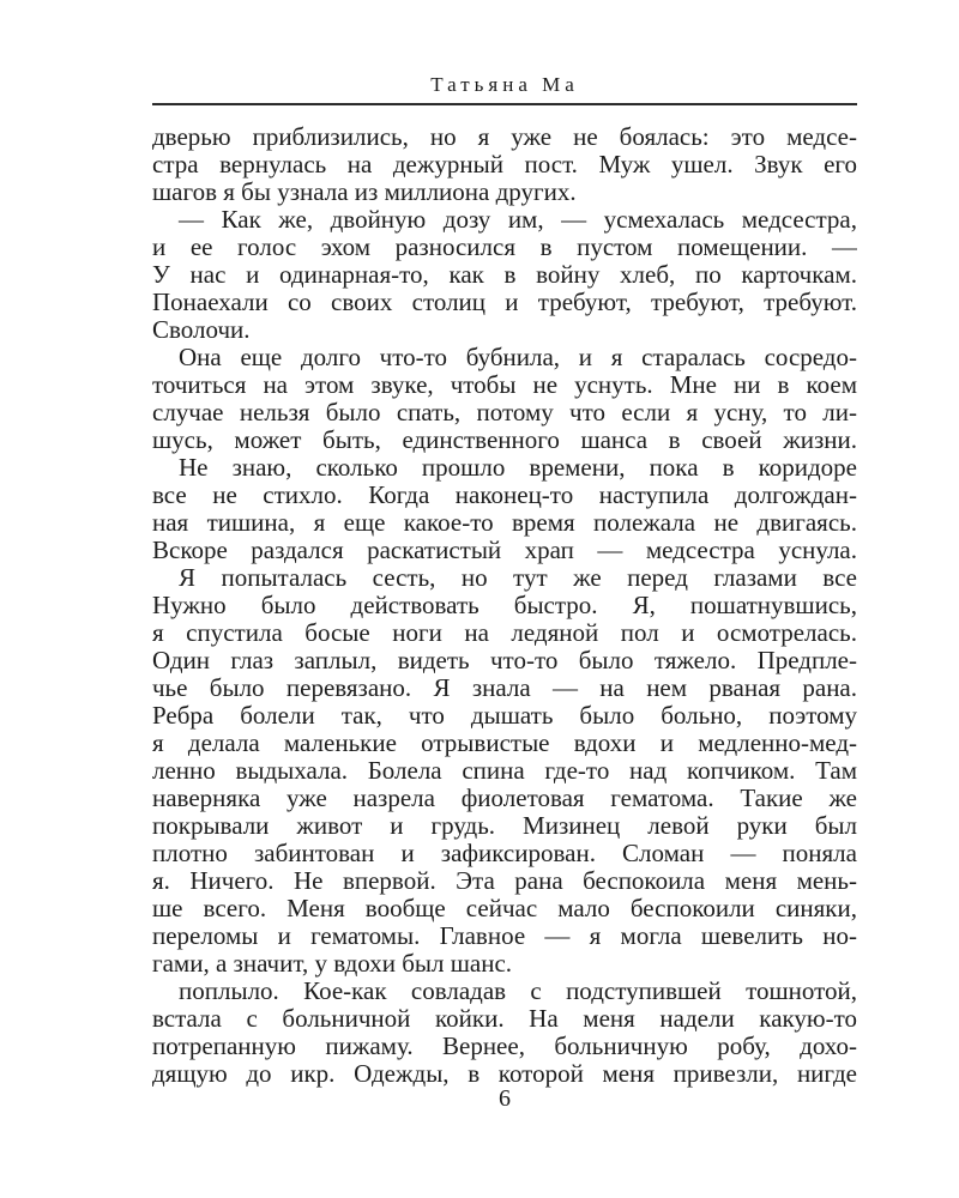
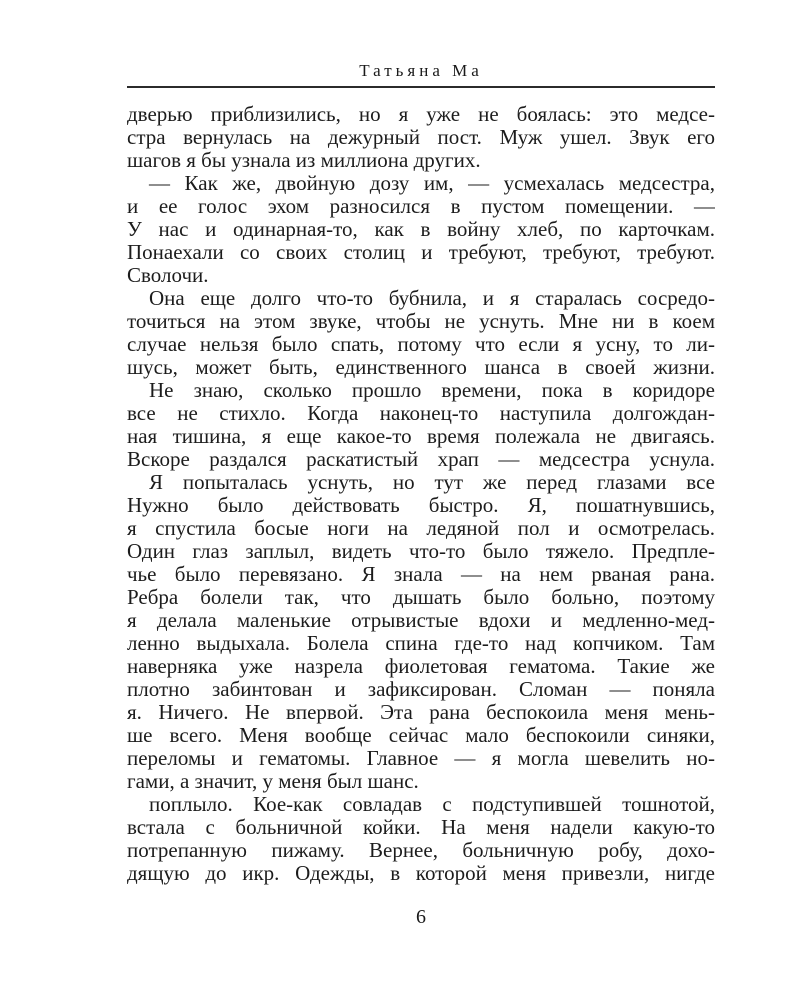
  Татьяна Ма
  дверью приблизились, но я уже не боялась: это медсе-
  стра вернулась на дежурный пост. Муж ушел. Звук его
  шагов я бы узнала из миллиона других.
  — Как же, двойную дозу им, — усмехалась медсестра,
  и ее голос эхом разносился в пустом помещении. —
  У нас и одинарная-то, как в войну хлеб, по карточкам.
  Понаехали со своих столиц и требуют, требуют, требуют.
  Сволочи.
  Она еще долго что-то бубнила, и я старалась сосредо-
  точиться на этом звуке, чтобы не уснуть. Мне ни в коем
  случае нельзя было спать, потому что если я усну, то ли-
  шусь, может быть, единственного шанса в своей жизни.
  Не знаю, сколько прошло времени, пока в коридоре
  все не стихло. Когда наконец-то наступила долгождан-
  ная тишина, я еще какое-то время полежала не двигаясь.
  Вскоре раздался раскатистый храп — медсестра уснула.
- Я попыталась сесть, но тут же перед глазами все
+ Я попыталась уснуть, но тут же перед глазами все
  Нужно было действовать быстро. Я, пошатнувшись,
  я спустила босые ноги на ледяной пол и осмотрелась.
  Один глаз заплыл, видеть что-то было тяжело. Предпле-
  чье было перевязано. Я знала — на нем рваная рана.
  Ребра болели так, что дышать было больно, поэтому
  я делала маленькие отрывистые вдохи и медленно-мед-
  ленно выдыхала. Болела спина где-то над копчиком. Там
  наверняка уже назрела фиолетовая гематома. Такие же
- покрывали живот и грудь. Мизинец левой руки был
  плотно забинтован и зафиксирован. Сломан — поняла
  я. Ничего. Не впервой. Эта рана беспокоила меня мень-
  ше всего. Меня вообще сейчас мало беспокоили синяки,
  переломы и гематомы. Главное — я могла шевелить но-
- гами, а значит, у вдохи был шанс.
+ гами, а значит, у меня был шанс.
  поплыло. Кое-как совладав с подступившей тошнотой,
  встала с больничной койки. На меня надели какую-то
  потрепанную пижаму. Вернее, больничную робу, дохо-
  дящую до икр. Одежды, в которой меня привезли, нигде
  6
